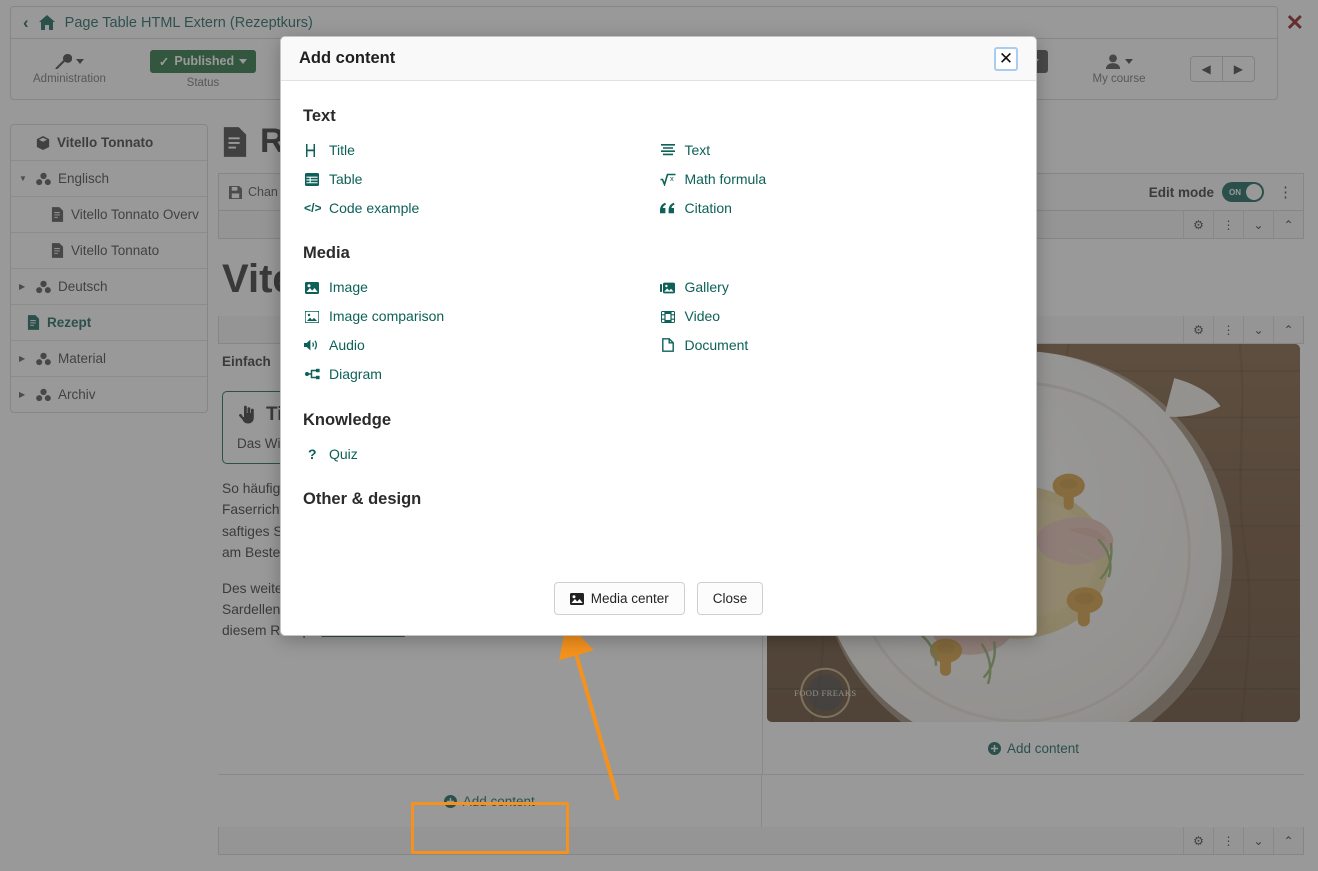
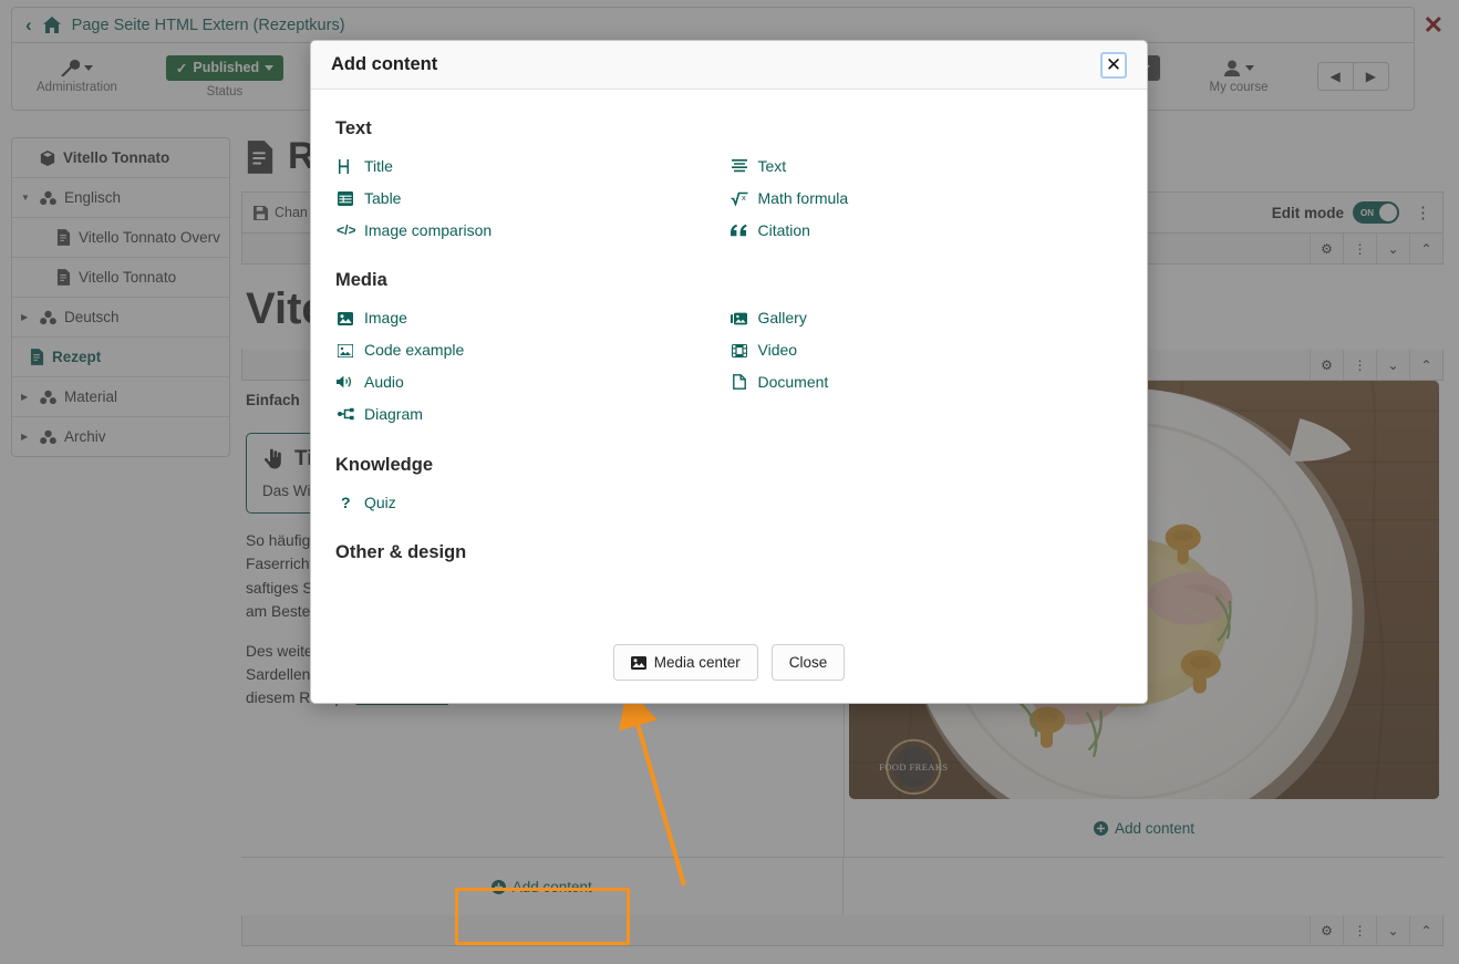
  ‹
- Page Table HTML Extern (Rezeptkurs)
+ Page Seite HTML Extern (Rezeptkurs)
  Administration
  ✓
  Published
  Status
  My course
  ◀
  ▶
  ✕
  Vitello Tonnato
  ▼
  Englisch
  Vitello Tonnato Overv
  Vitello Tonnato
  ▶
  Deutsch
  Rezept
  ▶
  Material
  ▶
  Archiv
  Chan
  Edit mode
  ON
  ⋮
  ⚙
  ⋮
  ⌄
  ⌃
  Vit
  ⚙
  ⋮
  ⌄
  ⌃
  Einfach
  Das Wi
  FOOD FREAKS
  Add content
  Add content
  ⚙
  ⋮
  ⌄
  ⌃
  Add content
  ✕
  Text
  Title
  Table
  </>
- Code example
+ Image comparison
  Text
  x
  Math formula
  Citation
  Media
  Image
- Image comparison
+ Code example
  Audio
  Diagram
  Gallery
  Video
  Document
  Knowledge
  ?
  Quiz
  Other & design
  Media center
  Close
